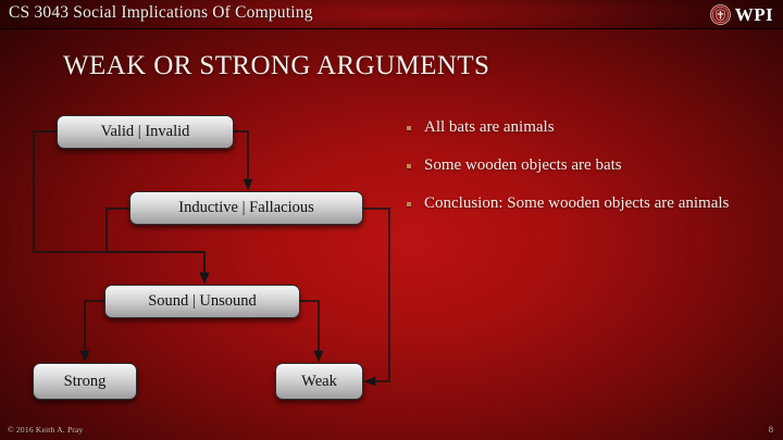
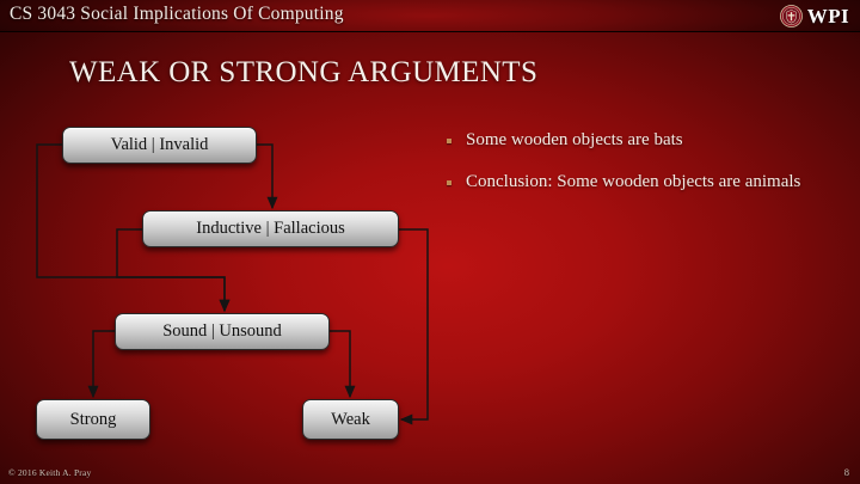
  CS 3043 Social Implications Of Computing
  WPI
  WEAK OR STRONG ARGUMENTS
  Valid | Invalid
  Inductive | Fallacious
  Sound | Unsound
  Strong
  Weak
- All bats are animals
  Some wooden objects are bats
  Conclusion: Some wooden objects are animals
  © 2016 Keith A. Pray
  8
